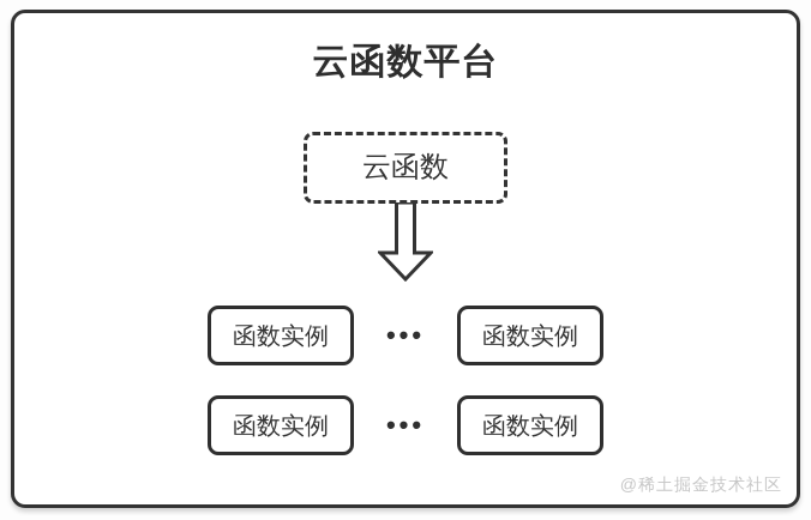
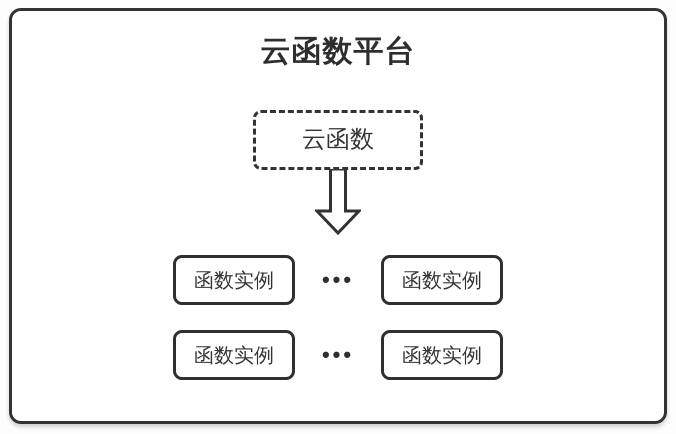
  云函数平台
  云函数
  函数实例
  •••
  函数实例
  函数实例
  •••
  函数实例
- @稀土掘金技术社区
